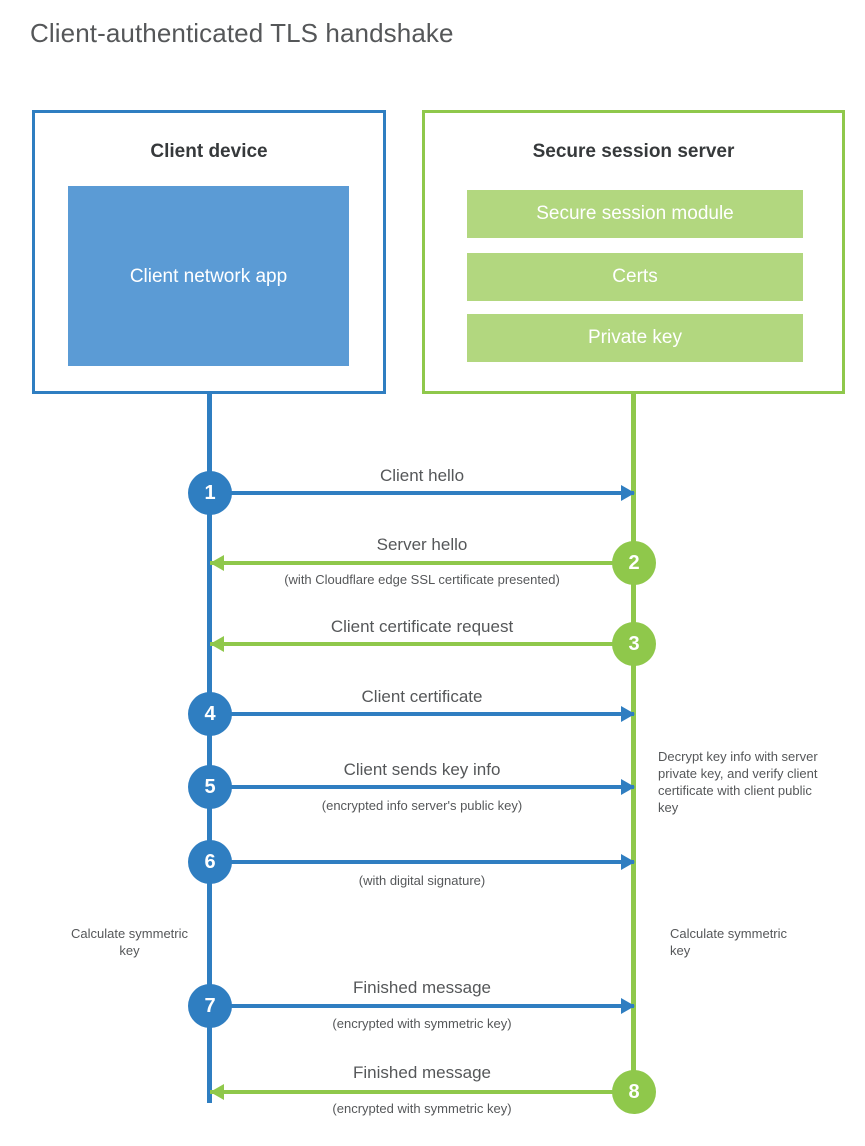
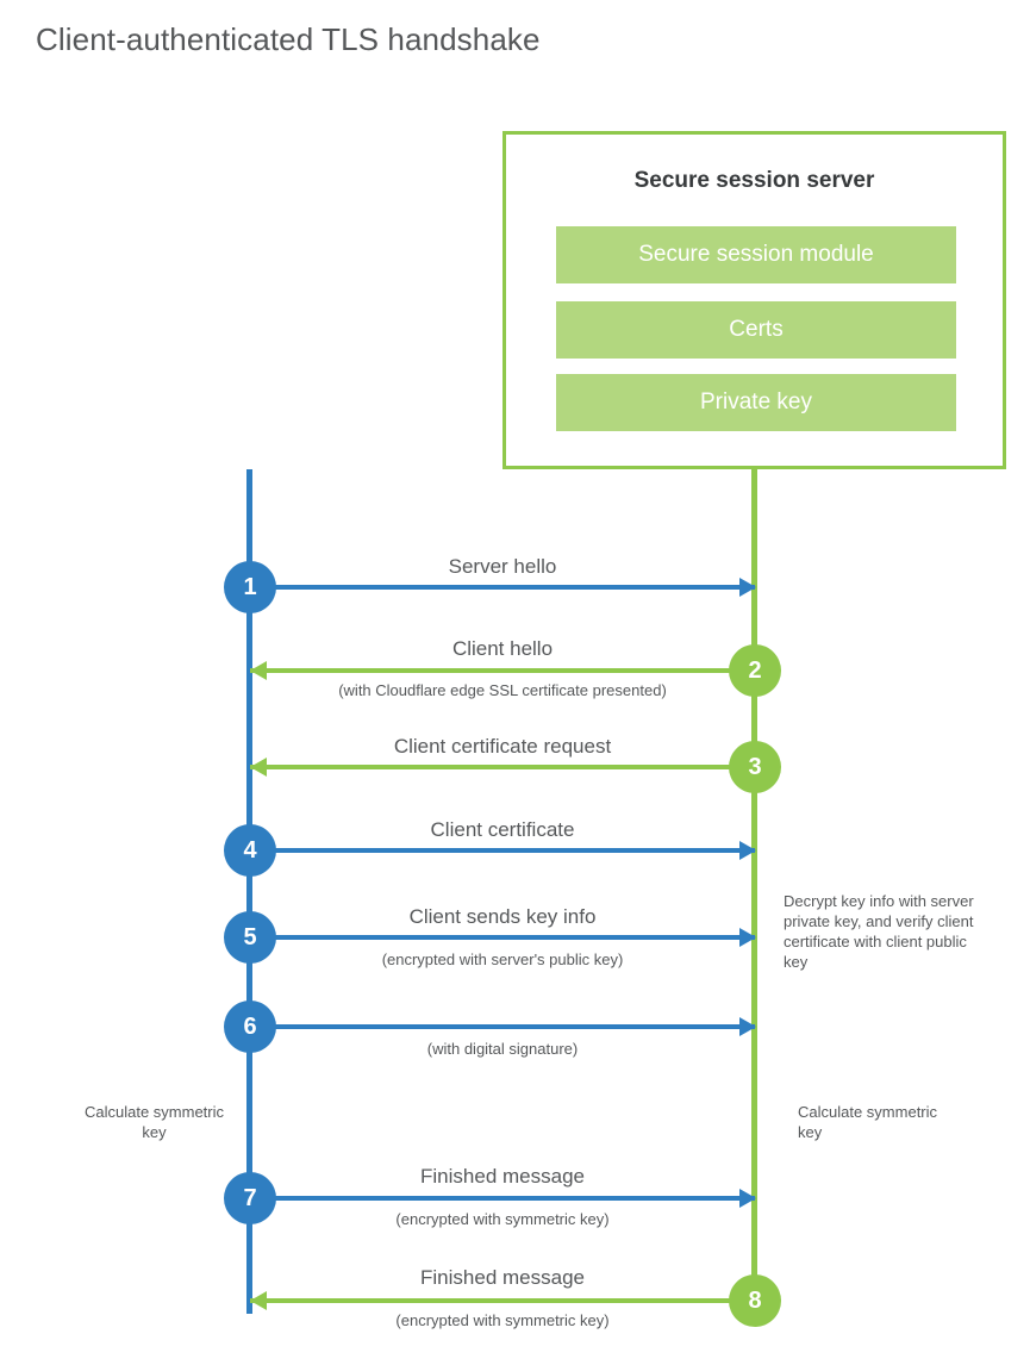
  Client-authenticated TLS handshake
- Client device
- Client network app
  Secure session server
  Secure session module
  Certs
  Private key
- Client hello
+ Server hello
  1
- Server hello
+ Client hello
  (with Cloudflare edge SSL certificate presented)
  2
  Client certificate request
  3
  Client certificate
  4
  Client sends key info
- (encrypted info server's public key)
+ (encrypted with server's public key)
  5
  Decrypt key info with server private key, and verify client certificate with client public key
  (with digital signature)
  6
  Calculate symmetric key
  Calculate symmetric key
  Finished message
  (encrypted with symmetric key)
  7
  Finished message
  (encrypted with symmetric key)
  8
